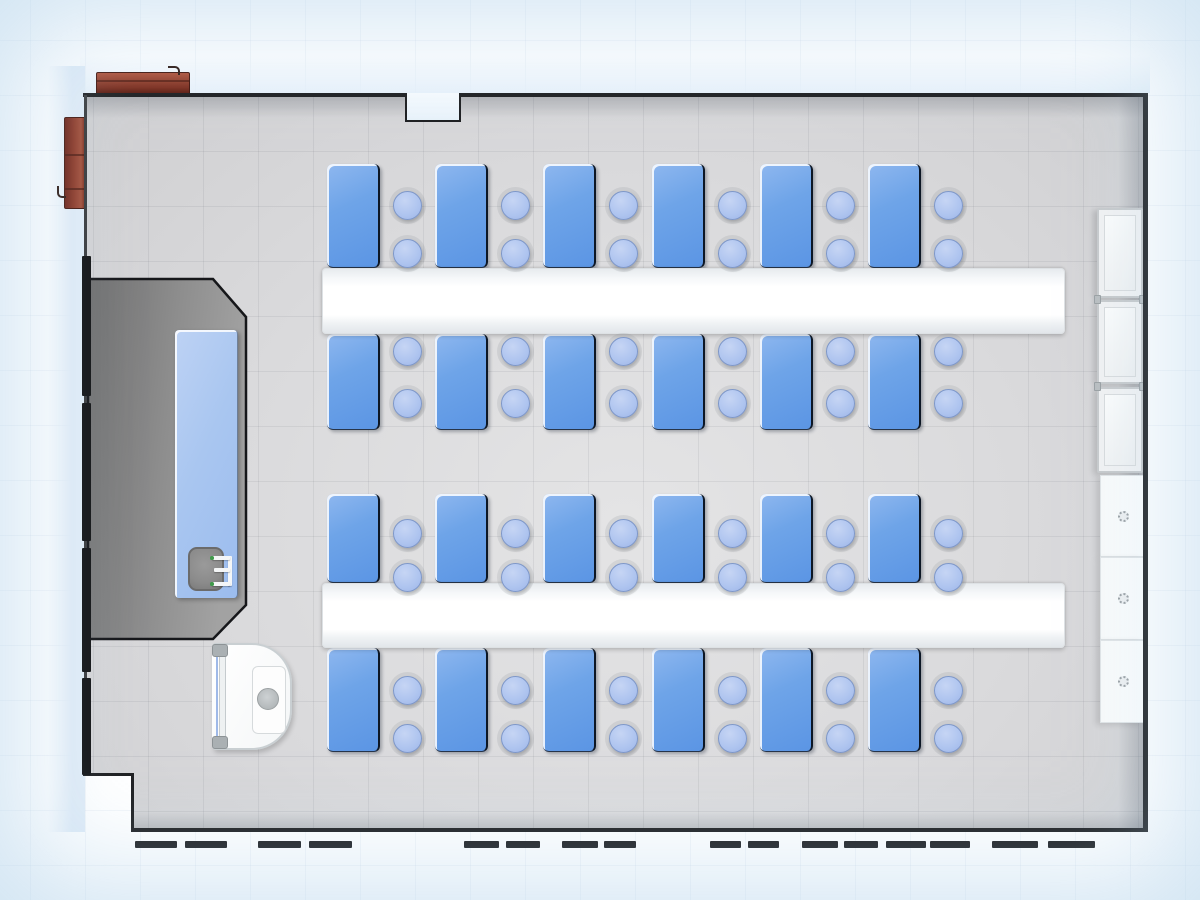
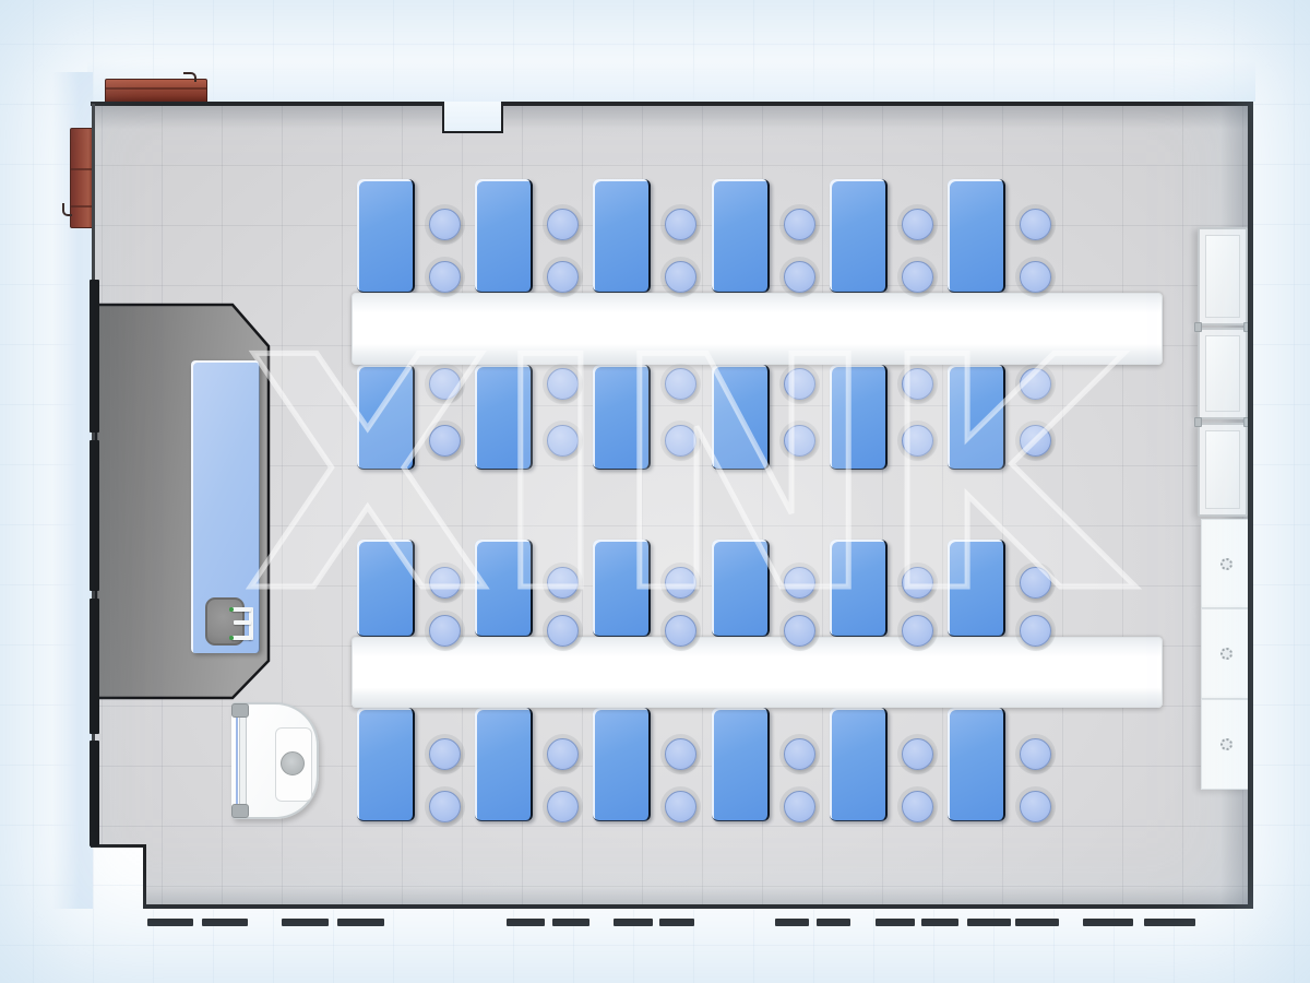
+ XINK
